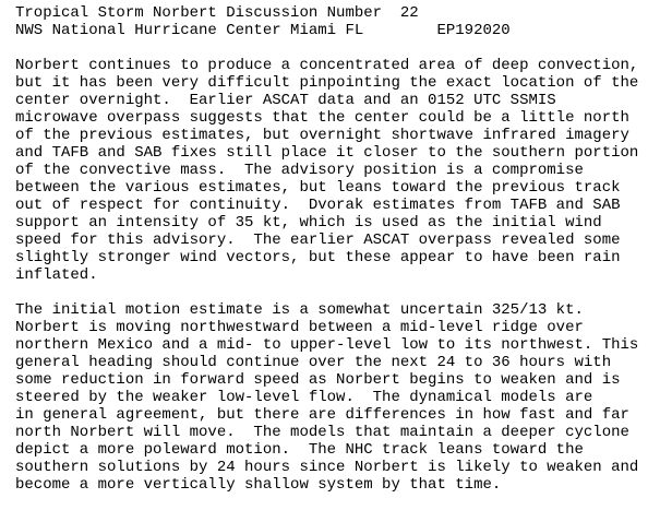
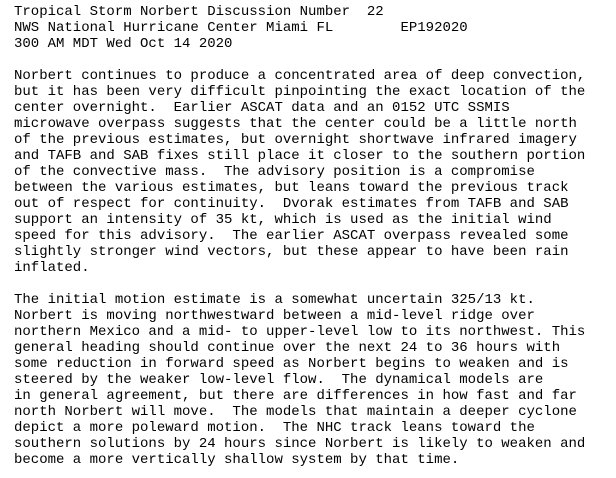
  Tropical Storm Norbert Discussion Number 22
  NWS National Hurricane Center Miami FL EP192020
+ 300 AM MDT Wed Oct 14 2020
  Norbert continues to produce a concentrated area of deep convection,
  but it has been very difficult pinpointing the exact location of the
  center overnight. Earlier ASCAT data and an 0152 UTC SSMIS
  microwave overpass suggests that the center could be a little north
  of the previous estimates, but overnight shortwave infrared imagery
  and TAFB and SAB fixes still place it closer to the southern portion
  of the convective mass. The advisory position is a compromise
  between the various estimates, but leans toward the previous track
  out of respect for continuity. Dvorak estimates from TAFB and SAB
  support an intensity of 35 kt, which is used as the initial wind
  speed for this advisory. The earlier ASCAT overpass revealed some
  slightly stronger wind vectors, but these appear to have been rain
  inflated.
  The initial motion estimate is a somewhat uncertain 325/13 kt.
  Norbert is moving northwestward between a mid-level ridge over
  northern Mexico and a mid- to upper-level low to its northwest. This
  general heading should continue over the next 24 to 36 hours with
  some reduction in forward speed as Norbert begins to weaken and is
  steered by the weaker low-level flow. The dynamical models are
  in general agreement, but there are differences in how fast and far
  north Norbert will move. The models that maintain a deeper cyclone
  depict a more poleward motion. The NHC track leans toward the
  southern solutions by 24 hours since Norbert is likely to weaken and
  become a more vertically shallow system by that time.
